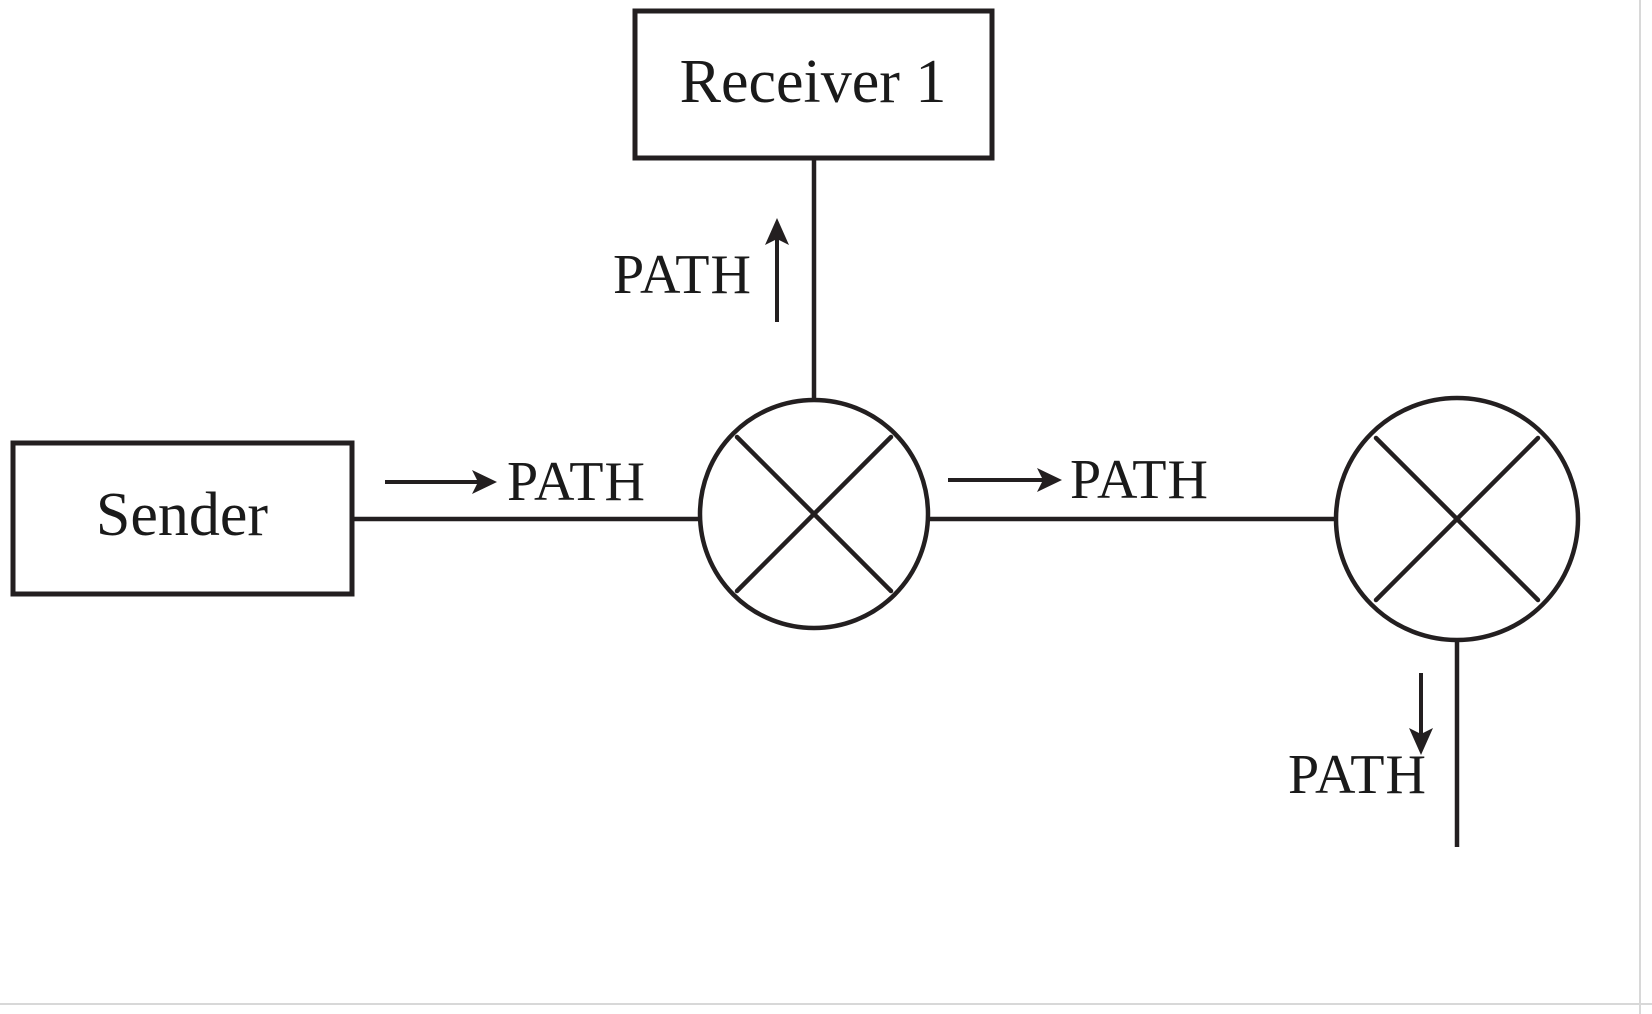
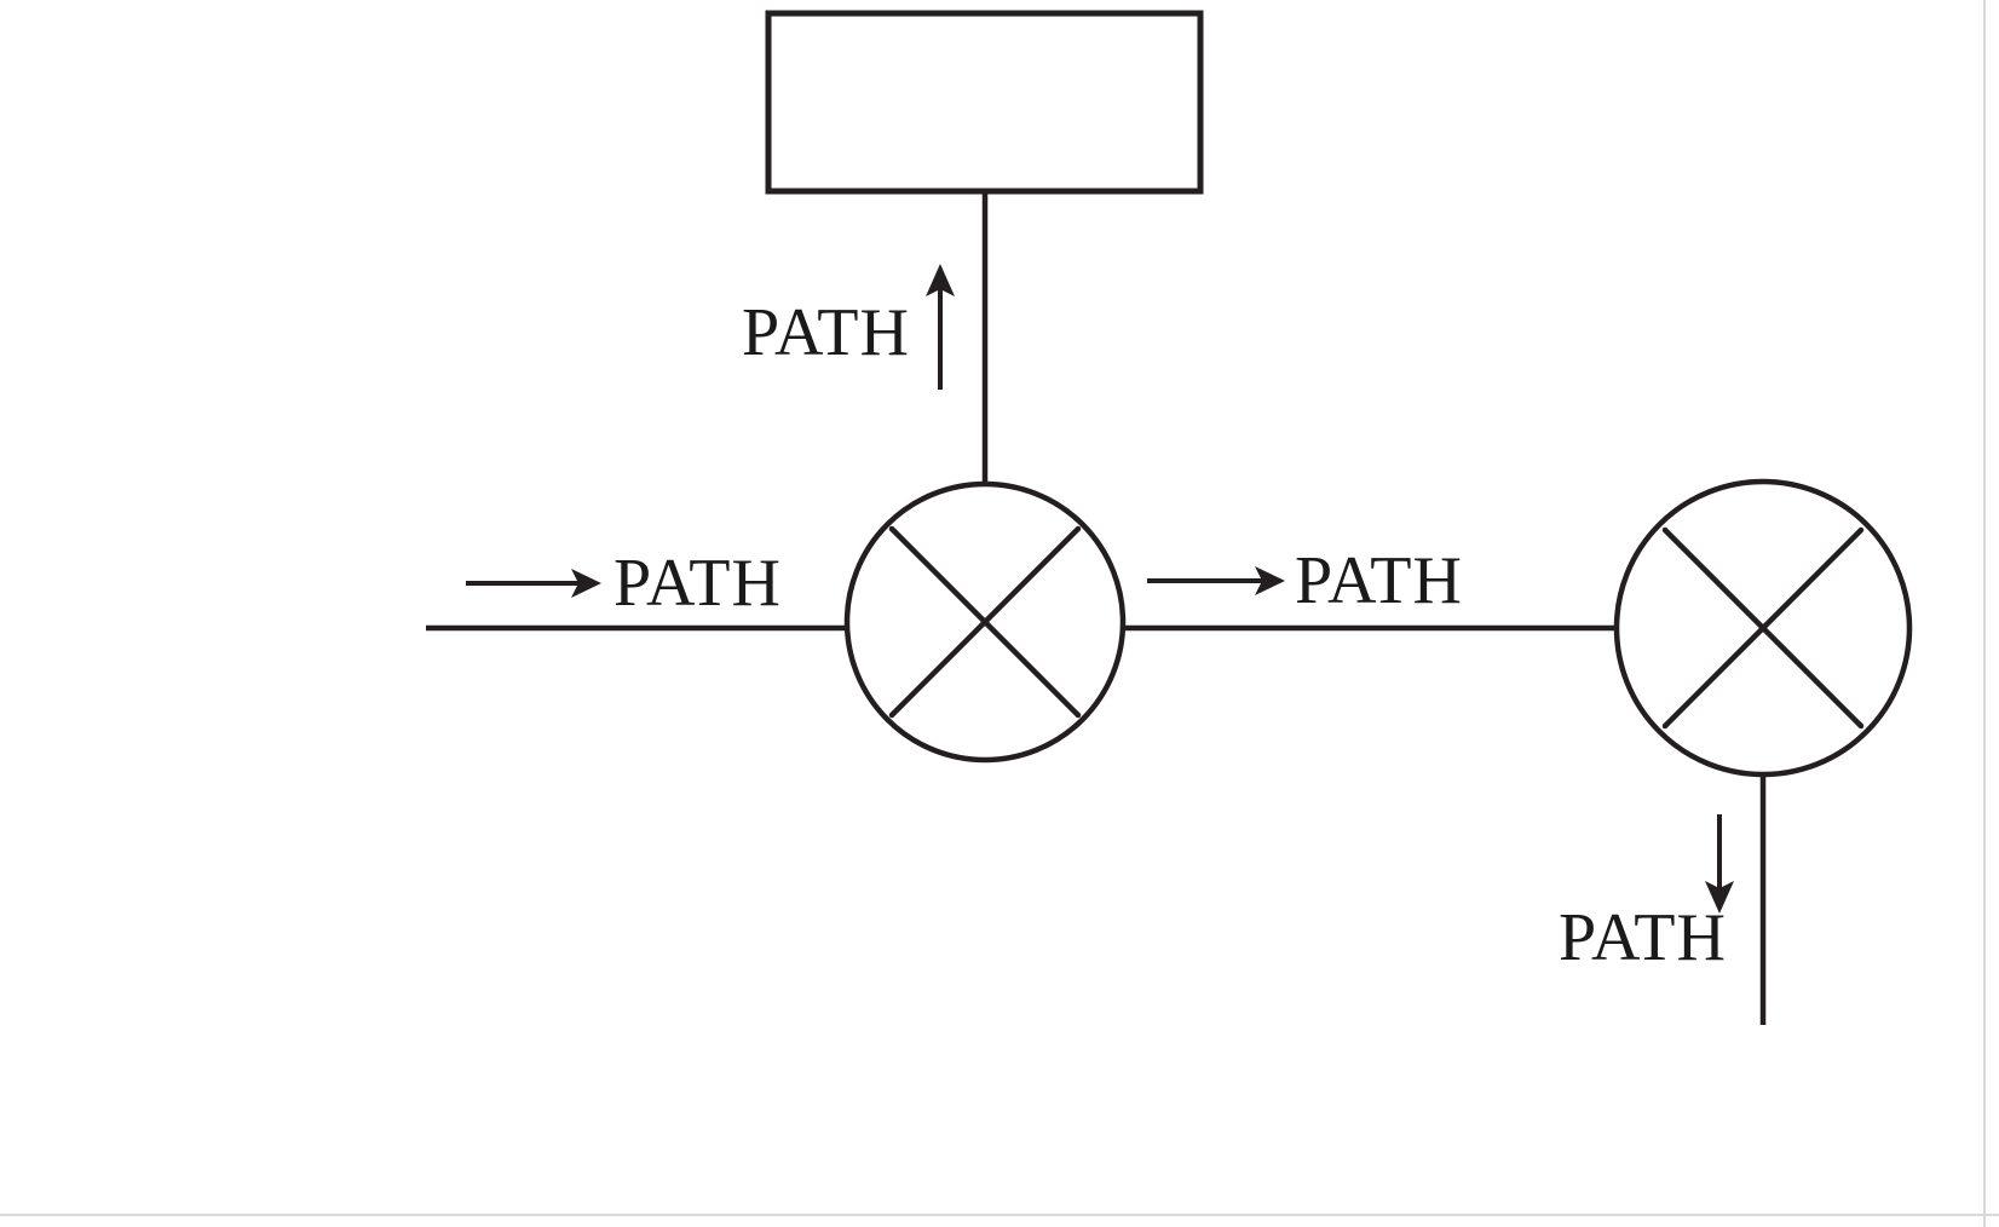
- Receiver 1
- Sender
  PATH
  PATH
  PATH
  PATH
